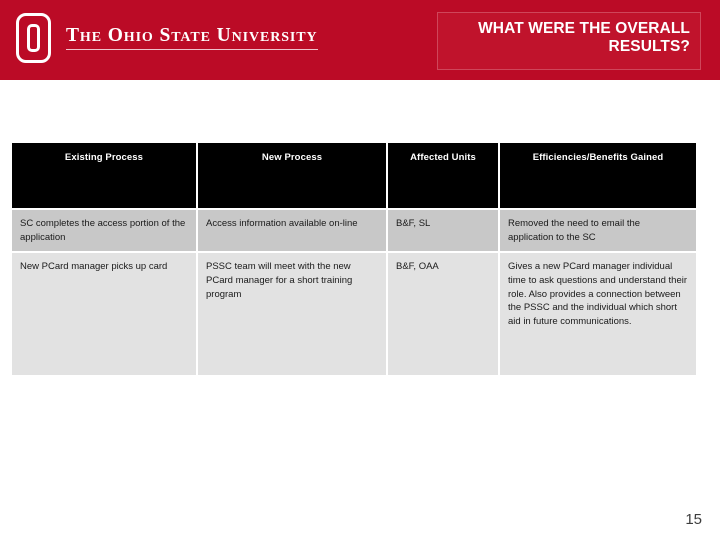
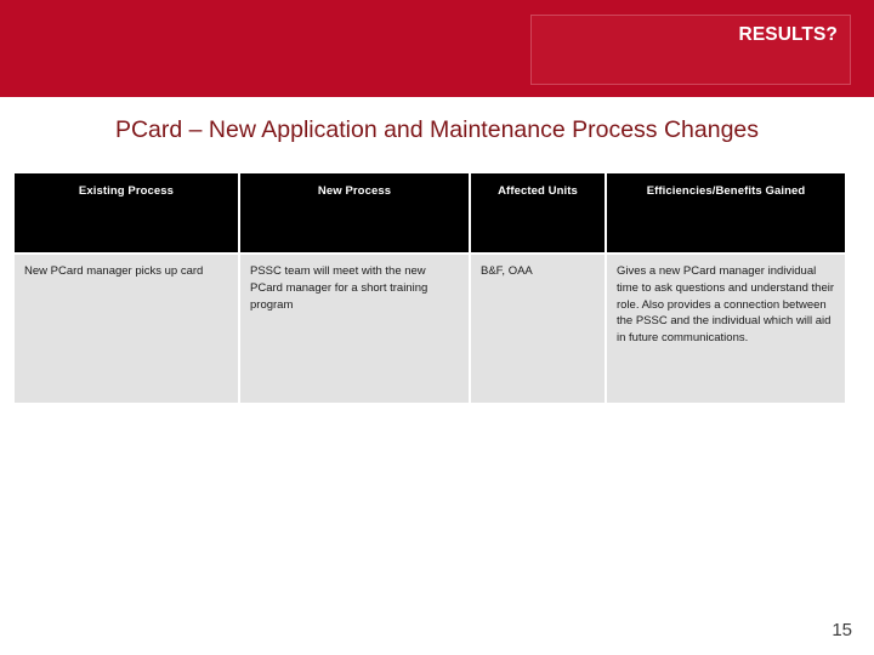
- The Ohio State University
- WHAT WERE THE OVERALL
  RESULTS?
+ PCard – New Application and Maintenance Process Changes
  Existing Process	New Process	Affected Units	Efficiencies/Benefits Gained
- SC completes the access portion of the application	Access information available on-line	B&F, SL	Removed the need to email the application to the SC
- New PCard manager picks up card	PSSC team will meet with the new PCard manager for a short training program	B&F, OAA	Gives a new PCard manager individual time to ask questions and understand their role. Also provides a connection between the PSSC and the individual which short aid in future communications.
+ New PCard manager picks up card	PSSC team will meet with the new PCard manager for a short training program	B&F, OAA	Gives a new PCard manager individual time to ask questions and understand their role. Also provides a connection between the PSSC and the individual which will aid in future communications.
  15
